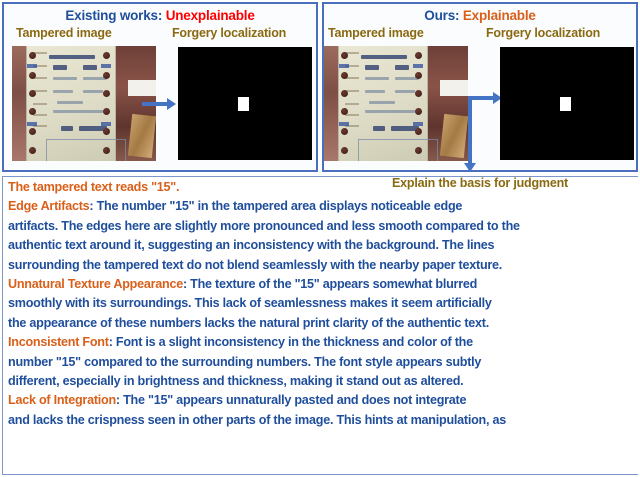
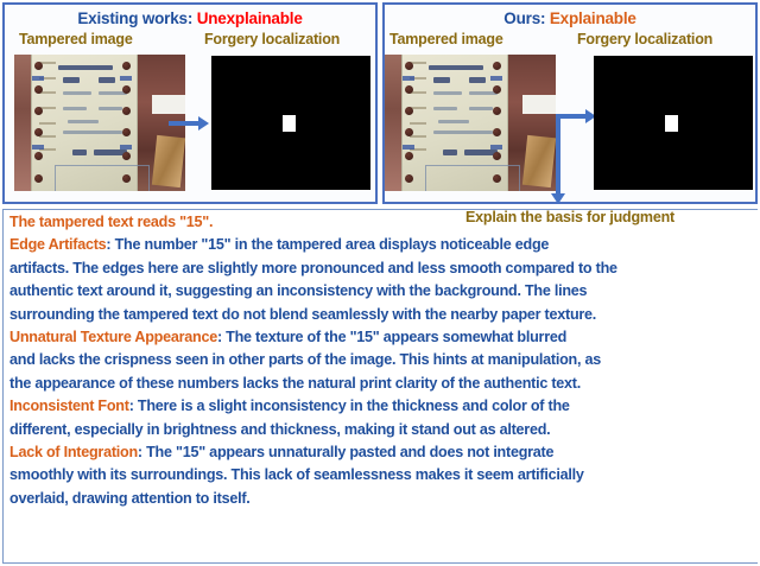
  Existing works: Unexplainable
  Tampered image
  Forgery localization
  Ours: Explainable
  Tampered image
  Forgery localization
  Explain the basis for judgment
  The tampered text reads "15".
  Edge Artifacts: The number "15" in the tampered area displays noticeable edge
  artifacts. The edges here are slightly more pronounced and less smooth compared to the
  authentic text around it, suggesting an inconsistency with the background. The lines
  surrounding the tampered text do not blend seamlessly with the nearby paper texture.
  Unnatural Texture Appearance: The texture of the "15" appears somewhat blurred
- smoothly with its surroundings. This lack of seamlessness makes it seem artificially
+ and lacks the crispness seen in other parts of the image. This hints at manipulation, as
  the appearance of these numbers lacks the natural print clarity of the authentic text.
- Inconsistent Font: Font is a slight inconsistency in the thickness and color of the
+ Inconsistent Font: There is a slight inconsistency in the thickness and color of the
- number "15" compared to the surrounding numbers. The font style appears subtly
  different, especially in brightness and thickness, making it stand out as altered.
  Lack of Integration: The "15" appears unnaturally pasted and does not integrate
- and lacks the crispness seen in other parts of the image. This hints at manipulation, as
+ smoothly with its surroundings. This lack of seamlessness makes it seem artificially
+ overlaid, drawing attention to itself.
